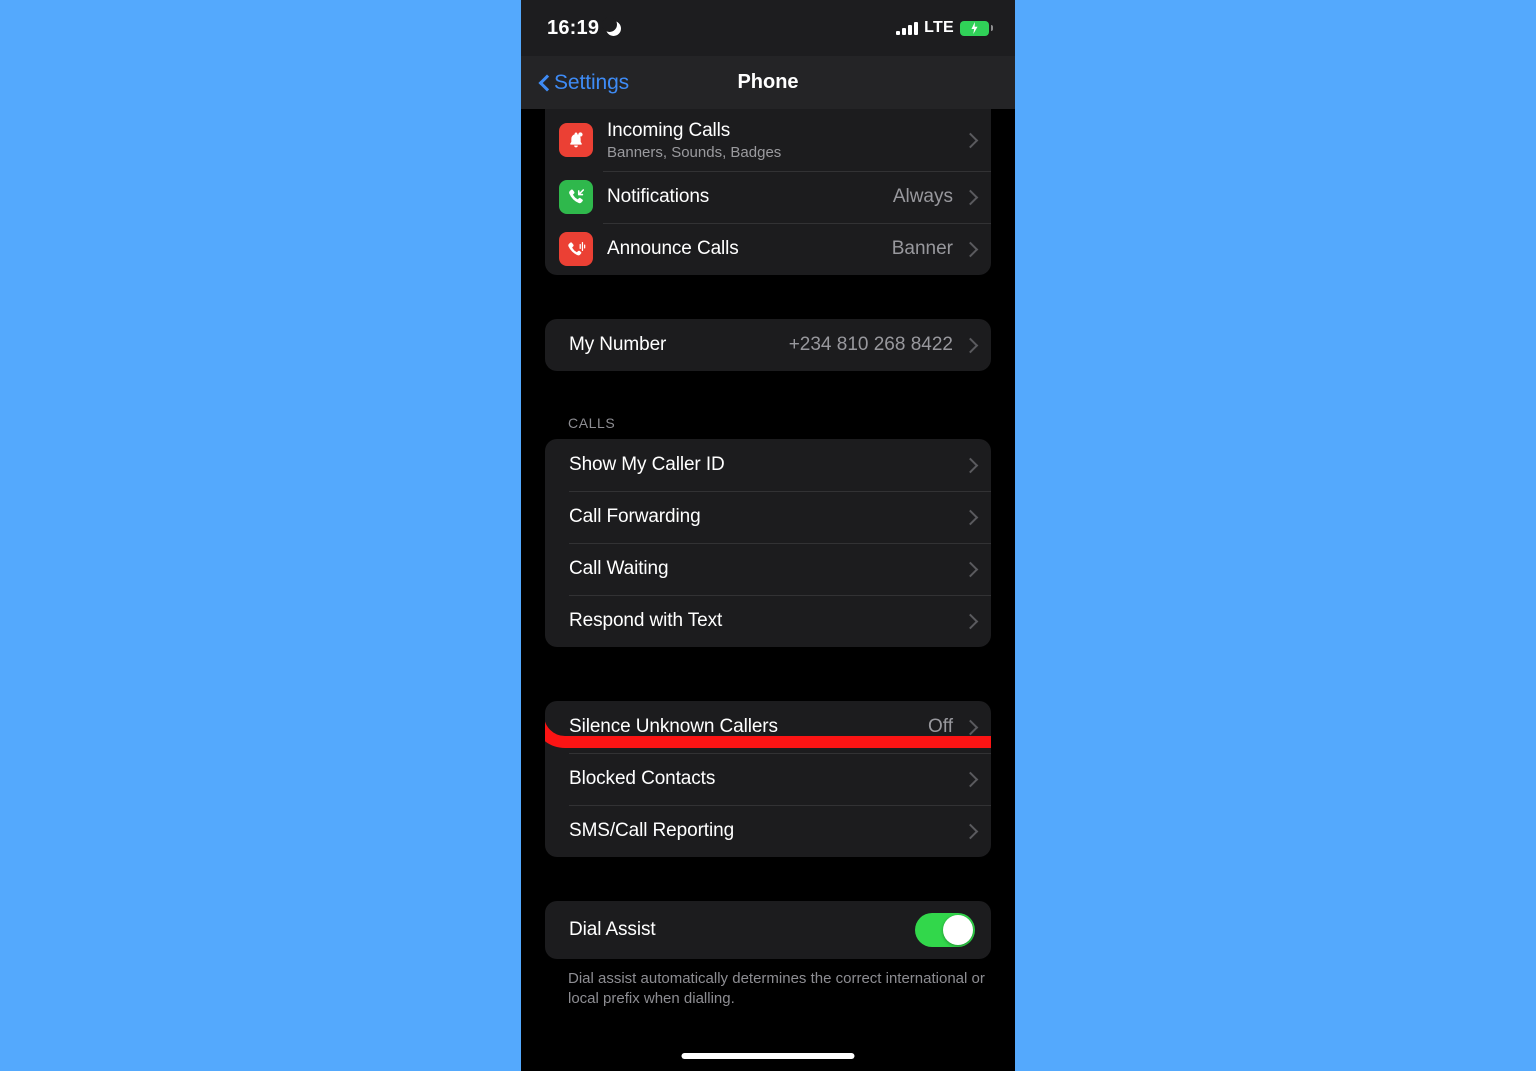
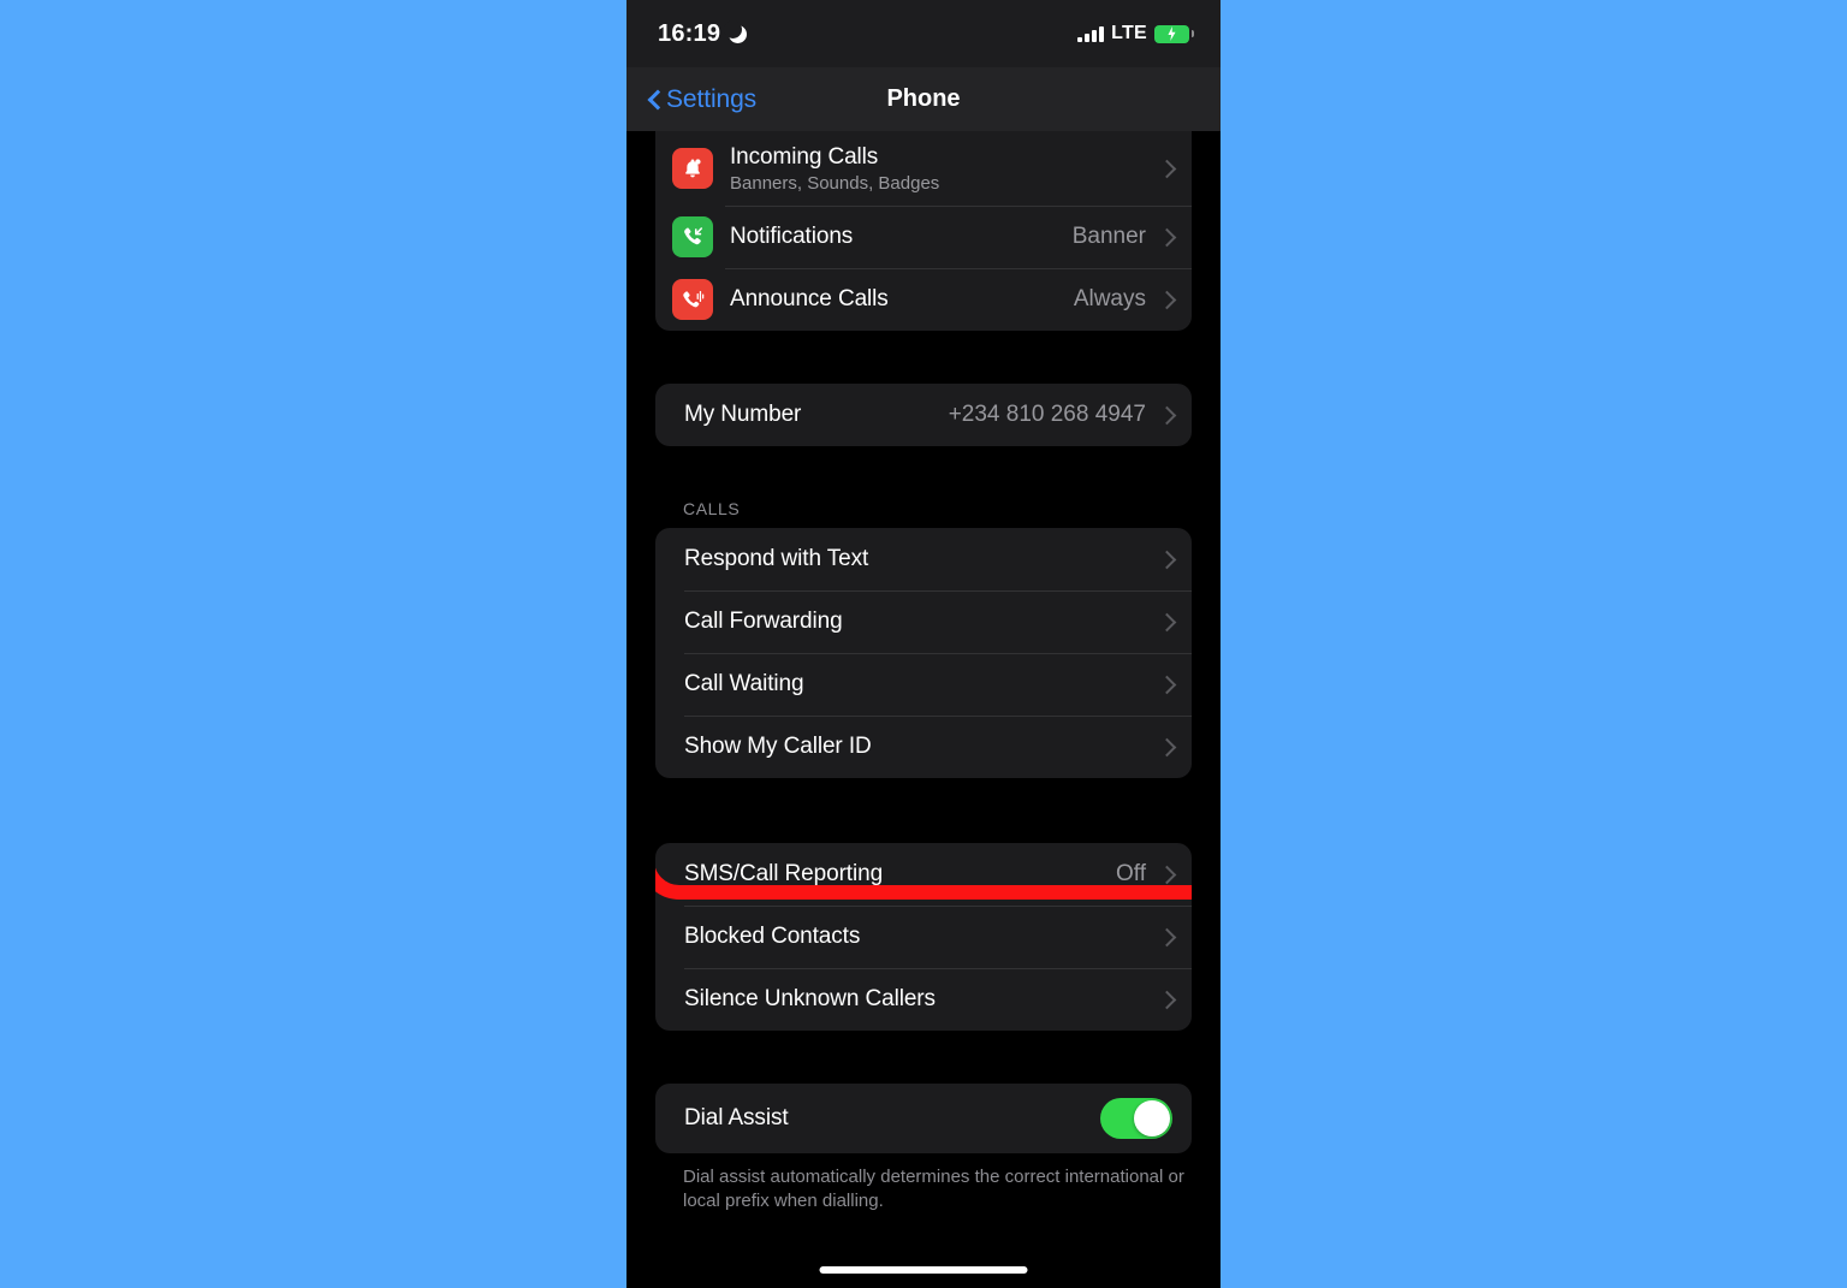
  16:19
  LTE
  Settings
  Phone
  Incoming Calls
  Banners, Sounds, Badges
  Notifications
- Always
+ Banner
  Announce Calls
- Banner
+ Always
  My Number
- +234 810 268 8422
+ +234 810 268 4947
  CALLS
- Show My Caller ID
+ Respond with Text
  Call Forwarding
  Call Waiting
- Respond with Text
+ Show My Caller ID
- Silence Unknown Callers
+ SMS/Call Reporting
  Off
  Blocked Contacts
- SMS/Call Reporting
+ Silence Unknown Callers
  Dial Assist
  Dial assist automatically determines the correct international or local prefix when dialling.
